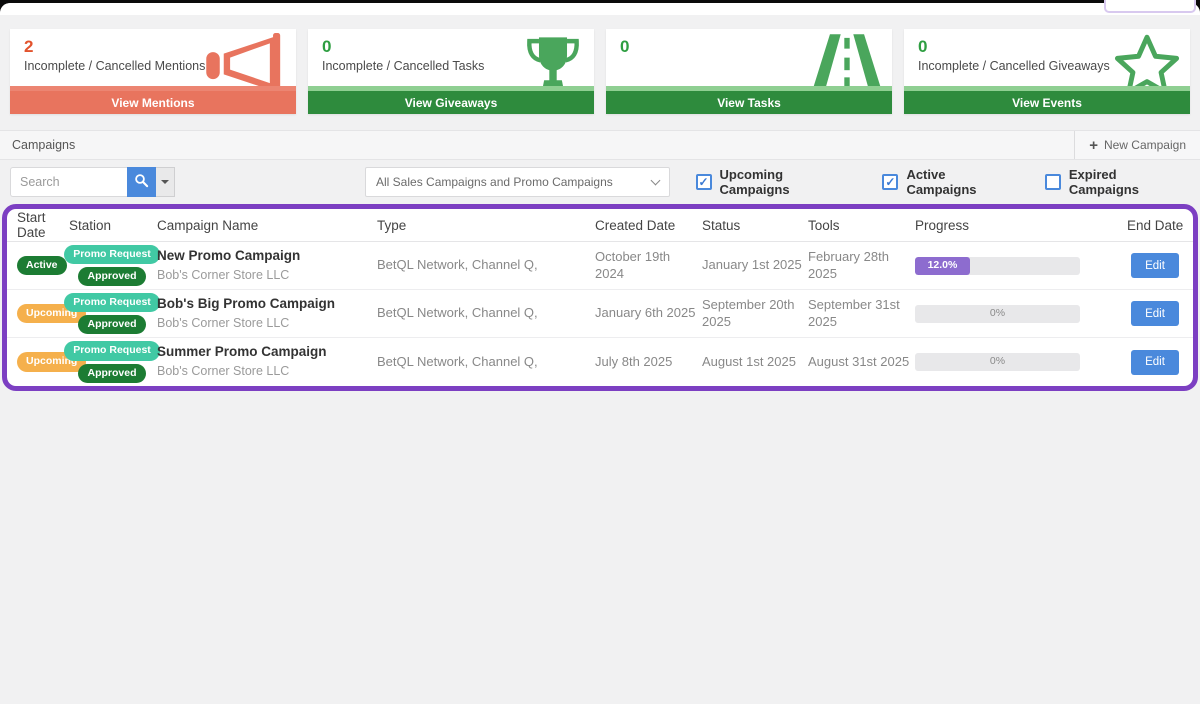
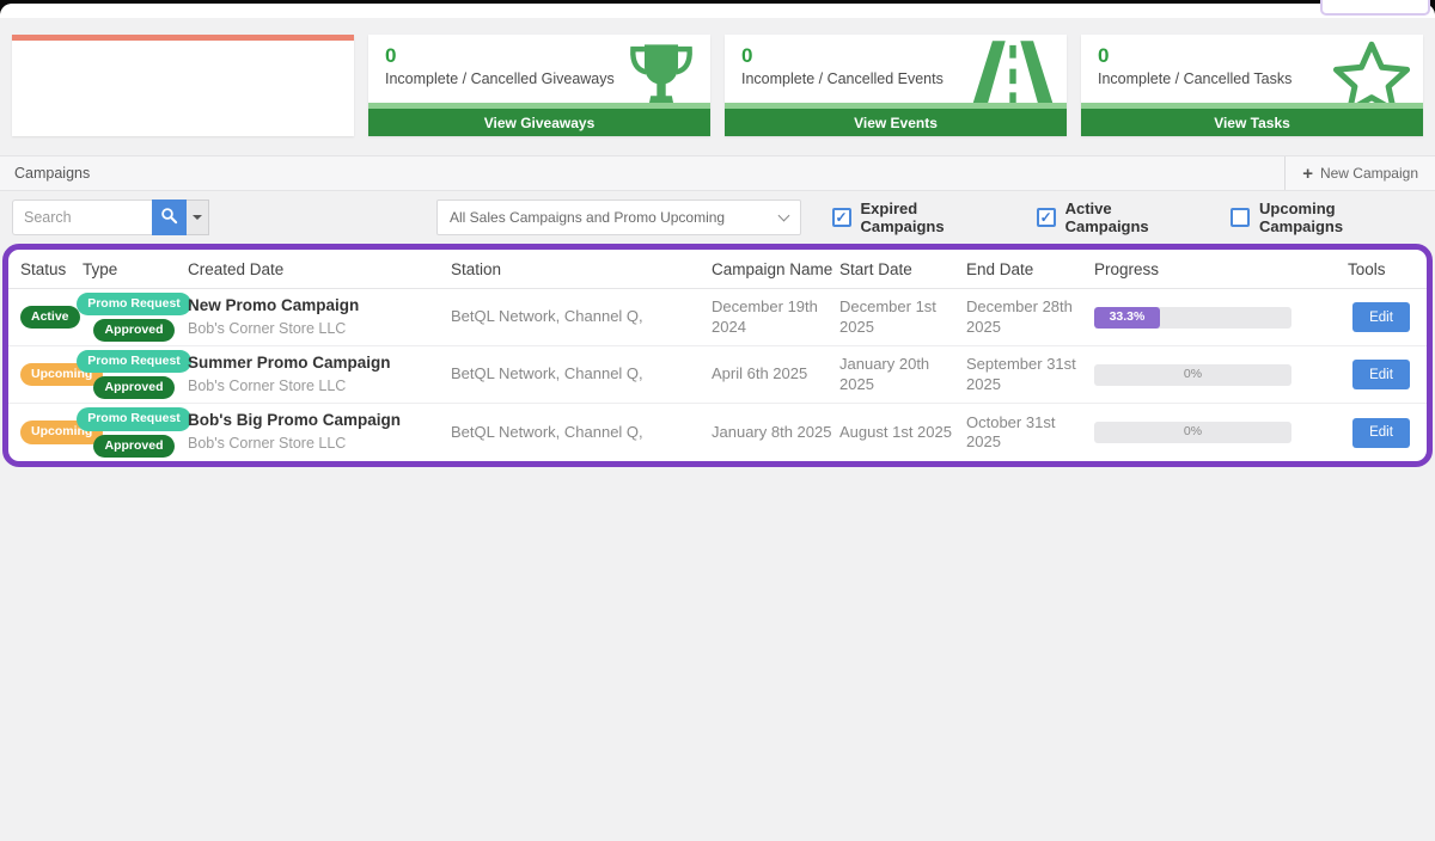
- 2
- Incomplete / Cancelled Mentions
- View Mentions
  0
- Incomplete / Cancelled Tasks
+ Incomplete / Cancelled Giveaways
  View Giveaways
  0
+ Incomplete / Cancelled Events
- View Tasks
+ View Events
  0
- Incomplete / Cancelled Giveaways
+ Incomplete / Cancelled Tasks
- View Events
+ View Tasks
  Campaigns
  +
  New Campaign
  Search
- All Sales Campaigns and Promo Campaigns
+ All Sales Campaigns and Promo Upcoming
  ✓
- Upcoming Campaigns
+ Expired Campaigns
  ✓
  Active Campaigns
- Expired Campaigns
+ Upcoming Campaigns
- Start Date
+ Status
- Station
+ Type
- Campaign Name
+ Created Date
- Type
+ Station
- Created Date
+ Campaign Name
- Status
+ Start Date
- Tools
+ End Date
  Progress
- End Date
+ Tools
  Active
  Promo Request
  Approved
  New Promo Campaign
  Bob's Corner Store LLC
  BetQL Network, Channel Q,
- October 19th 2024
+ December 19th 2024
- January 1st 2025
+ December 1st 2025
- February 28th 2025
+ December 28th 2025
- 12.0%
+ 33.3%
  Edit
  Upcoming
  Promo Request
  Approved
- Bob's Big Promo Campaign
+ Summer Promo Campaign
  Bob's Corner Store LLC
  BetQL Network, Channel Q,
- January 6th 2025
+ April 6th 2025
- September 20th 2025
+ January 20th 2025
  September 31st 2025
  0%
  Edit
  Upcoming
  Promo Request
  Approved
- Summer Promo Campaign
+ Bob's Big Promo Campaign
  Bob's Corner Store LLC
  BetQL Network, Channel Q,
- July 8th 2025
+ January 8th 2025
  August 1st 2025
- August 31st 2025
+ October 31st 2025
  0%
  Edit
